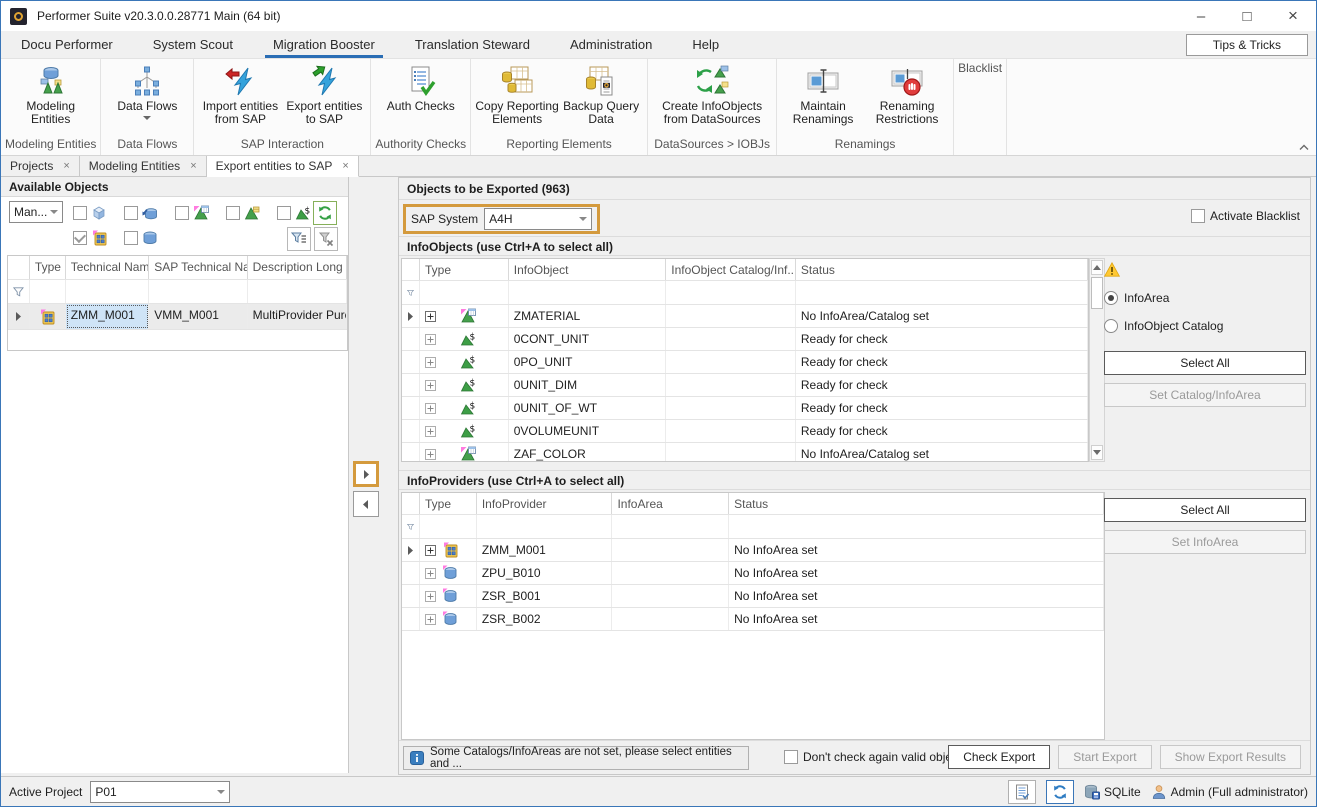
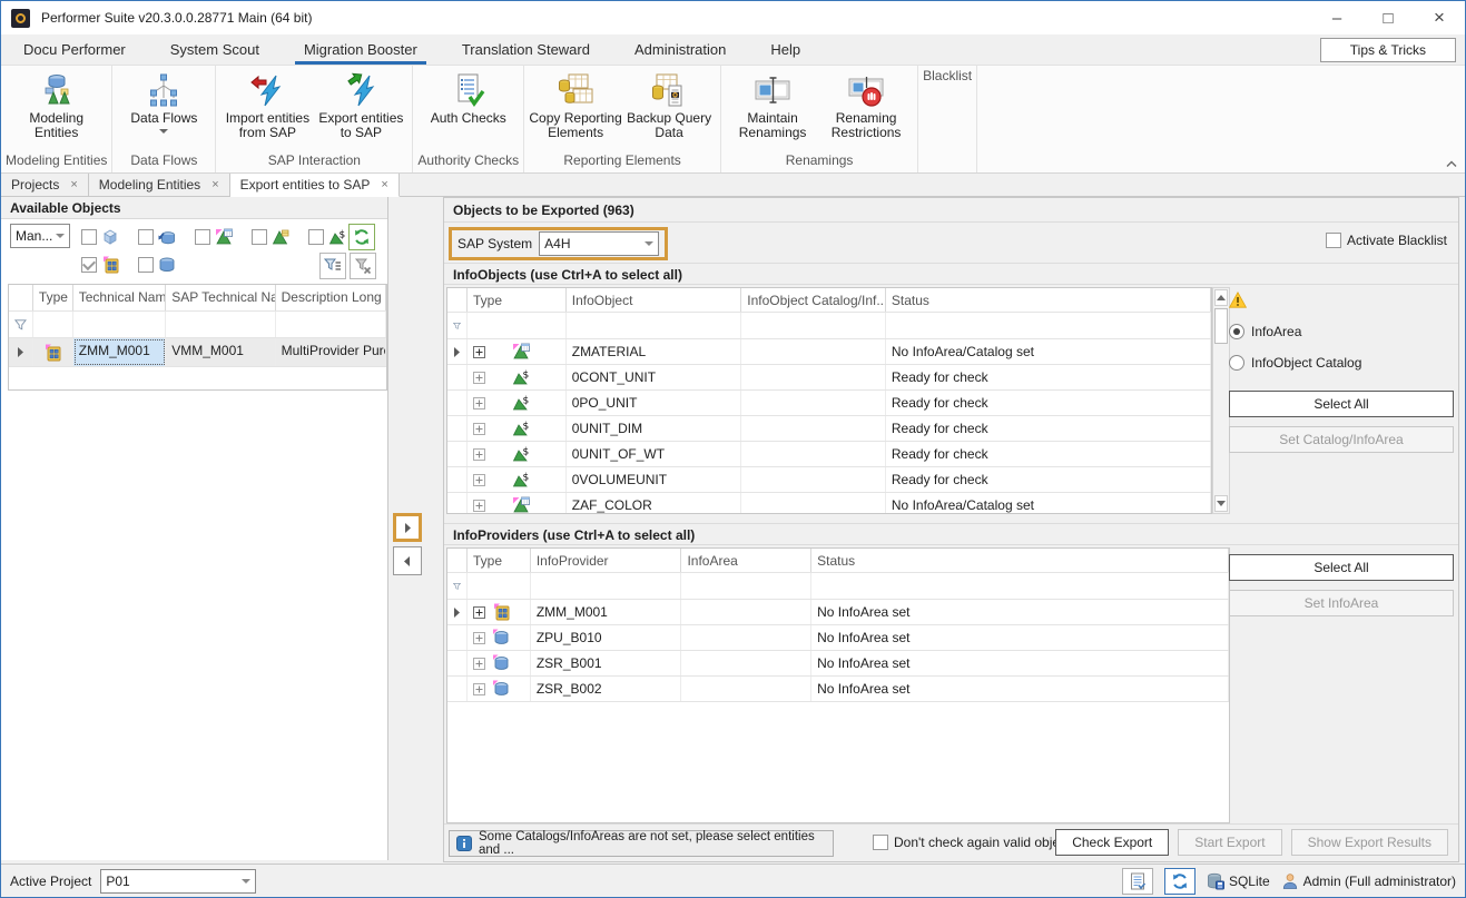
  Performer Suite v20.3.0.0.28771 Main (64 bit)
  –
  □
  ×
  Docu Performer
  System Scout
  Migration Booster
  Translation Steward
  Administration
  Help
  Tips & Tricks
  Modeling Entities
  Modeling Entities
  Data Flows
  Data Flows
  Import entities from SAP
  Export entities to SAP
  SAP Interaction
  Auth Checks
  Authority Checks
  Copy Reporting Elements
  Backup Query Data
  Reporting Elements
- Create InfoObjects from DataSources
- DataSources > IOBJs
  Maintain Renamings
  Renaming Restrictions
  Renamings
  Blacklist
  Projects
  ×
  Modeling Entities
  ×
  Export entities to SAP
  ×
  Available Objects
  Man...
  Type
  Technical Nam
  SAP Technical Na
  Description Long
  ZMM_M001
  VMM_M001
  MultiProvider Pur
  Objects to be Exported (963)
  SAP System
  A4H
  Activate Blacklist
  InfoObjects (use Ctrl+A to select all)
  Type
  InfoObject
  InfoObject Catalog/Inf...
  Status
  ZMATERIAL
  No InfoArea/Catalog set
  0CONT_UNIT
  Ready for check
  0PO_UNIT
  Ready for check
  0UNIT_DIM
  Ready for check
  0UNIT_OF_WT
  Ready for check
  0VOLUMEUNIT
  Ready for check
  ZAF_COLOR
  No InfoArea/Catalog set
  InfoArea
  InfoObject Catalog
  Select All
  Set Catalog/InfoArea
  InfoProviders (use Ctrl+A to select all)
  Type
  InfoProvider
  InfoArea
  Status
  ZMM_M001
  No InfoArea set
  ZPU_B010
  No InfoArea set
  ZSR_B001
  No InfoArea set
  ZSR_B002
  No InfoArea set
  Select All
  Set InfoArea
  Some Catalogs/InfoAreas are not set, please select entities and ...
  Don't check again valid obj
  Check Export
  Start Export
  Show Export Results
  Active Project
  P01
  SQLite
  Admin (Full administrator)
